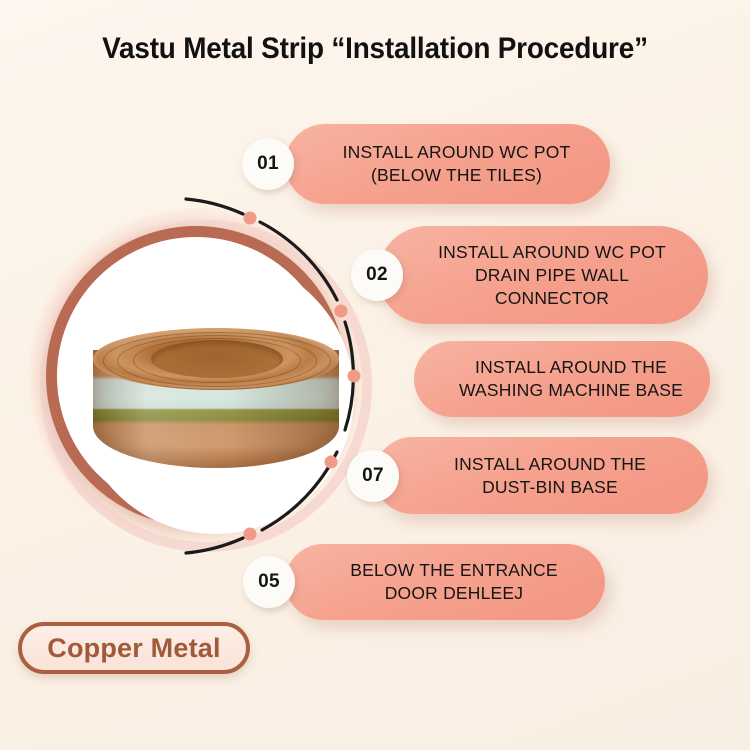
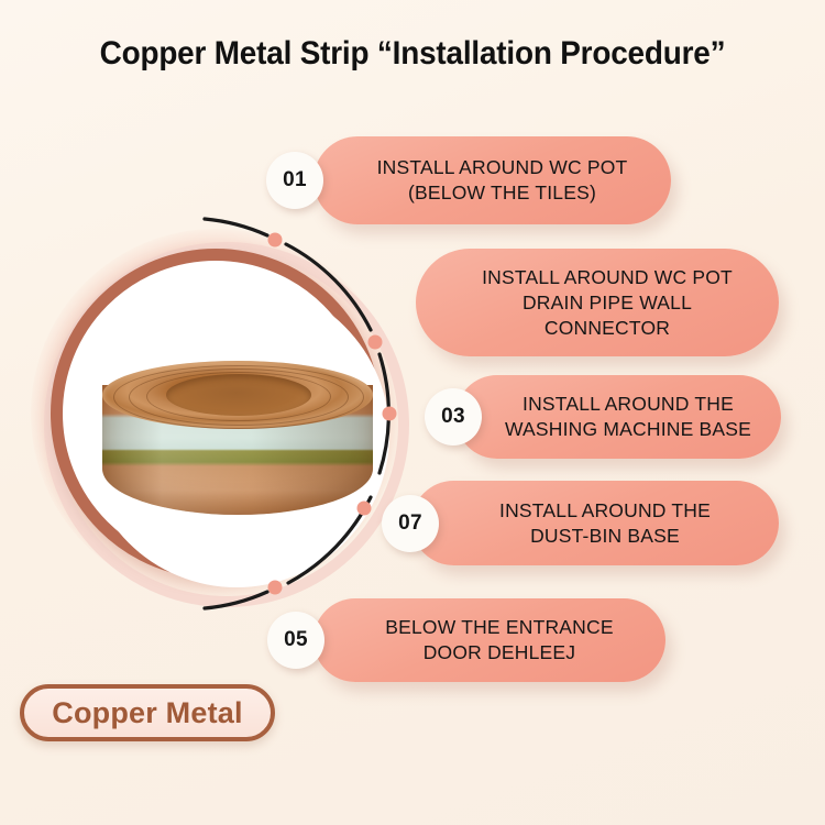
- Vastu Metal Strip “Installation Procedure”
+ Copper Metal Strip “Installation Procedure”
  INSTALL AROUND WC POT
  (BELOW THE TILES)
  01
  INSTALL AROUND WC POT
  DRAIN PIPE WALL
  CONNECTOR
- 02
  INSTALL AROUND THE
  WASHING MACHINE BASE
+ 03
  INSTALL AROUND THE
  DUST-BIN BASE
  07
  BELOW THE ENTRANCE
  DOOR DEHLEEJ
  05
  Copper Metal
